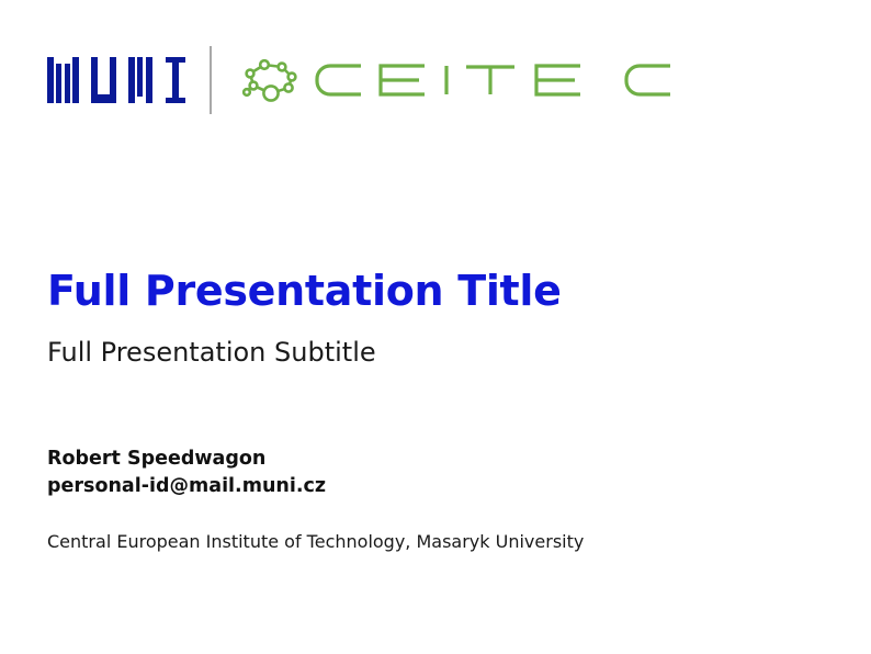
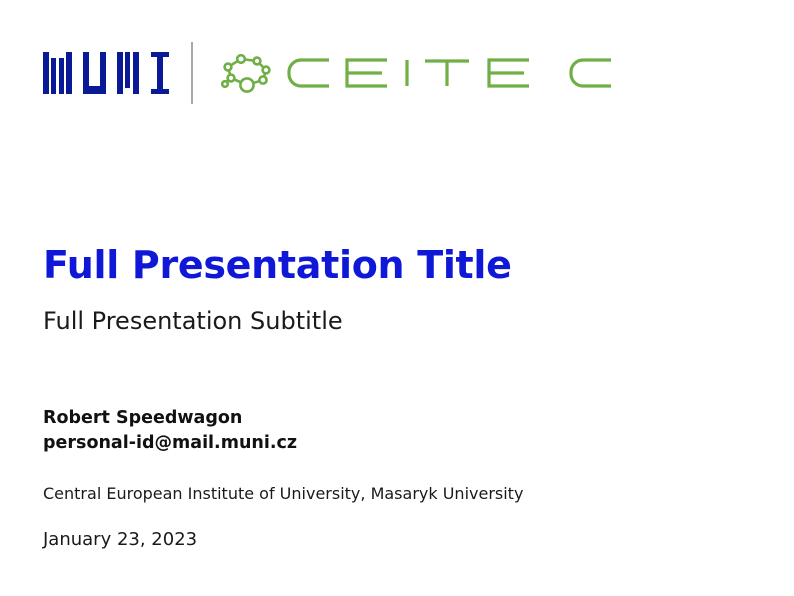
  Full Presentation Title
  Full Presentation Subtitle
  Robert Speedwagon
  personal-id@mail.muni.cz
- Central European Institute of Technology, Masaryk University
+ Central European Institute of University, Masaryk University
+ January 23, 2023
